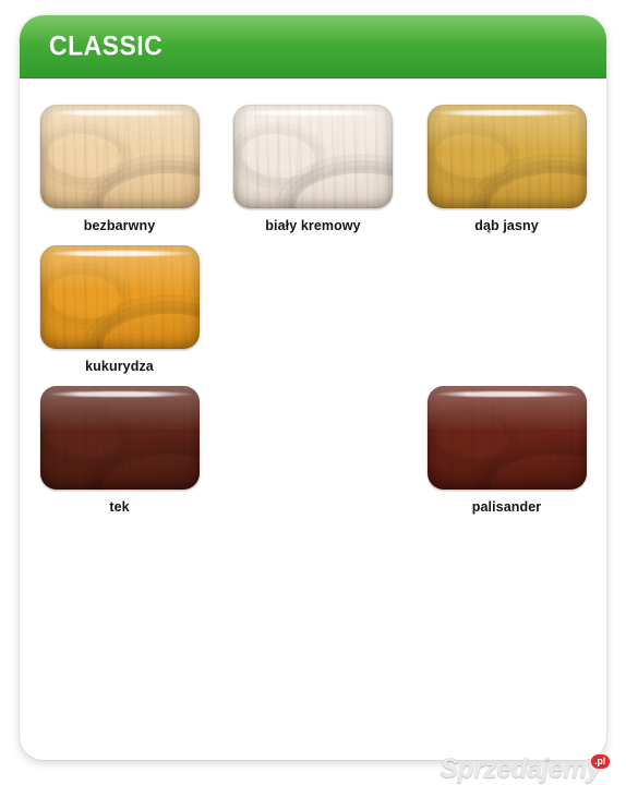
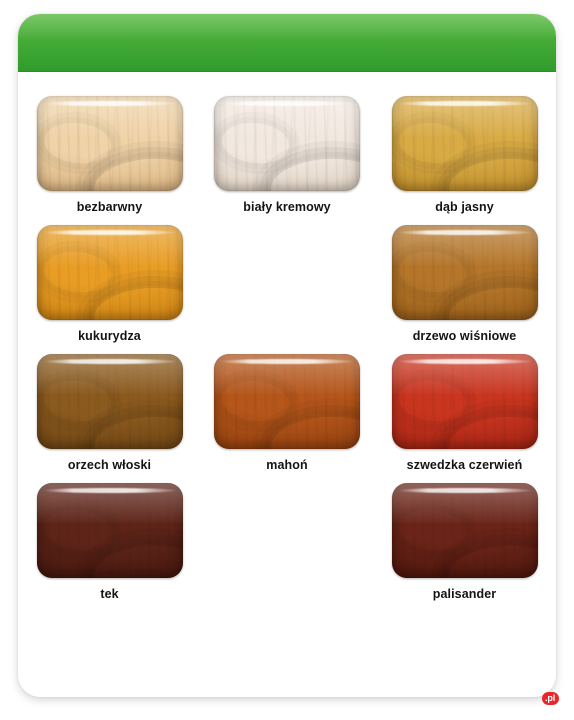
- CLASSIC
  bezbarwny
  biały kremowy
  dąb jasny
  kukurydza
+ drzewo wiśniowe
+ orzech włoski
+ mahoń
+ szwedzka czerwień
  tek
  palisander
- Sprzedajemy
  .pl
